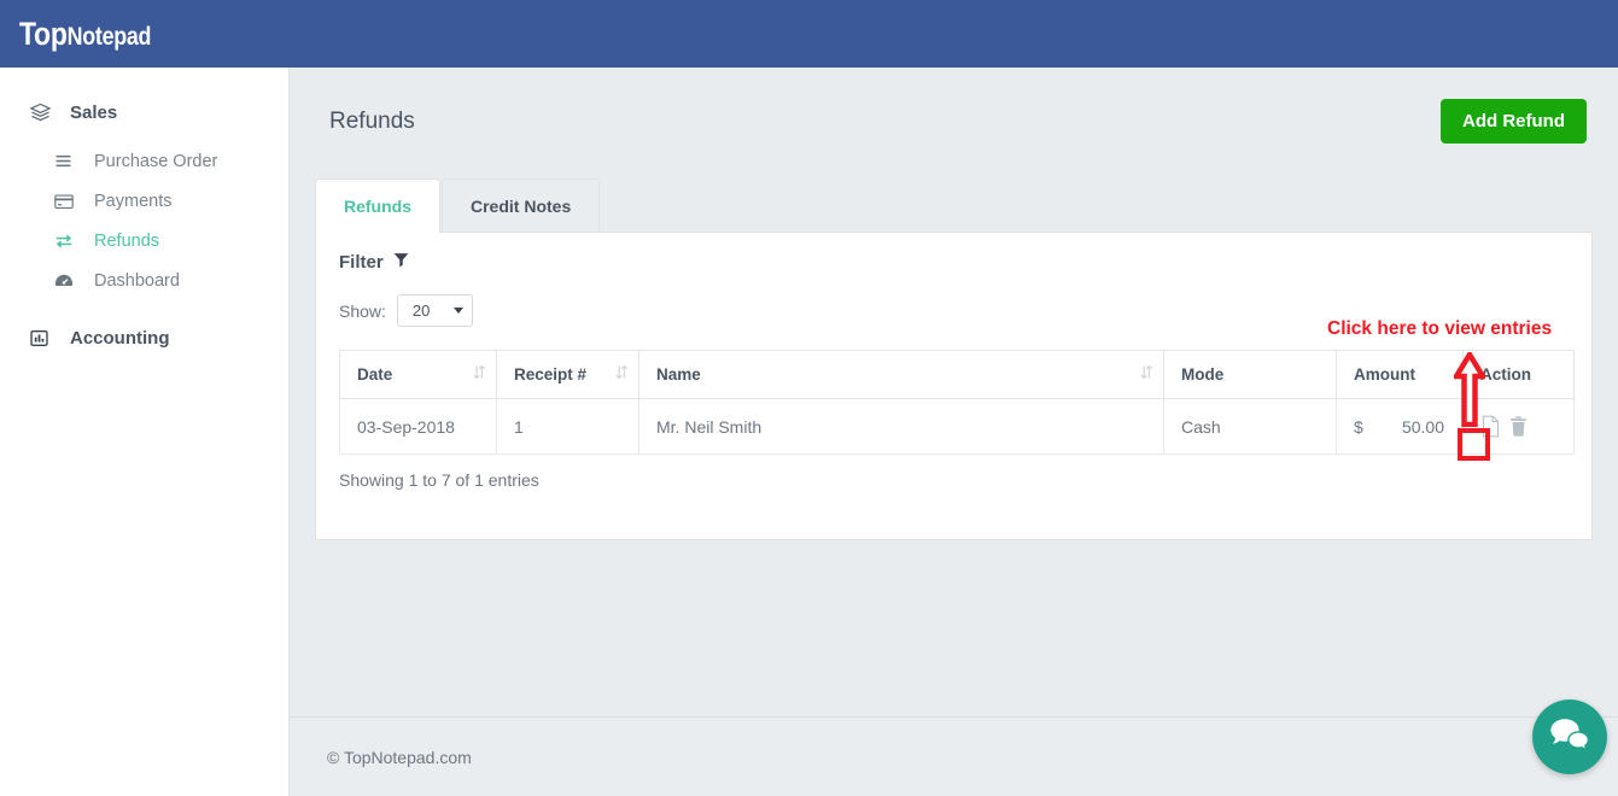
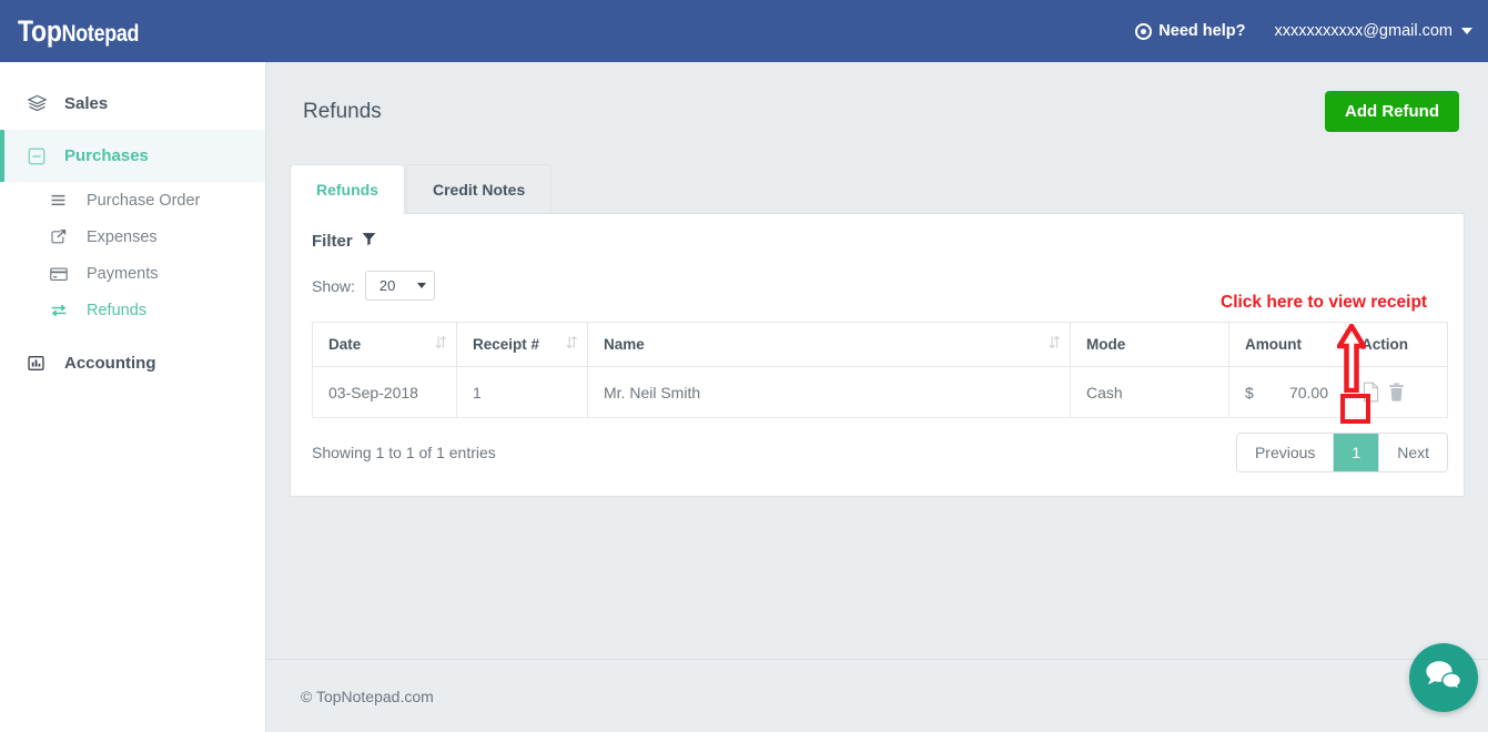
  TopNotepad
+ Need help?
+ xxxxxxxxxxx@gmail.com
  Sales
+ Purchases
  Purchase Order
+ Expenses
  Payments
  Refunds
- Dashboard
  Accounting
  Refunds
  Add Refund
  Refunds
  Credit Notes
  Filter
  Show:
  20
  Date	Receipt #	Name	Mode	Amount	Action
- 03-Sep-2018	1	Mr. Neil Smith	Cash	$ 50.00
+ 03-Sep-2018	1	Mr. Neil Smith	Cash	$ 70.00
- Showing 1 to 7 of 1 entries
+ Showing 1 to 1 of 1 entries
+ Previous
+ 1
+ Next
  © TopNotepad.com
- Click here to view entries
+ Click here to view receipt
